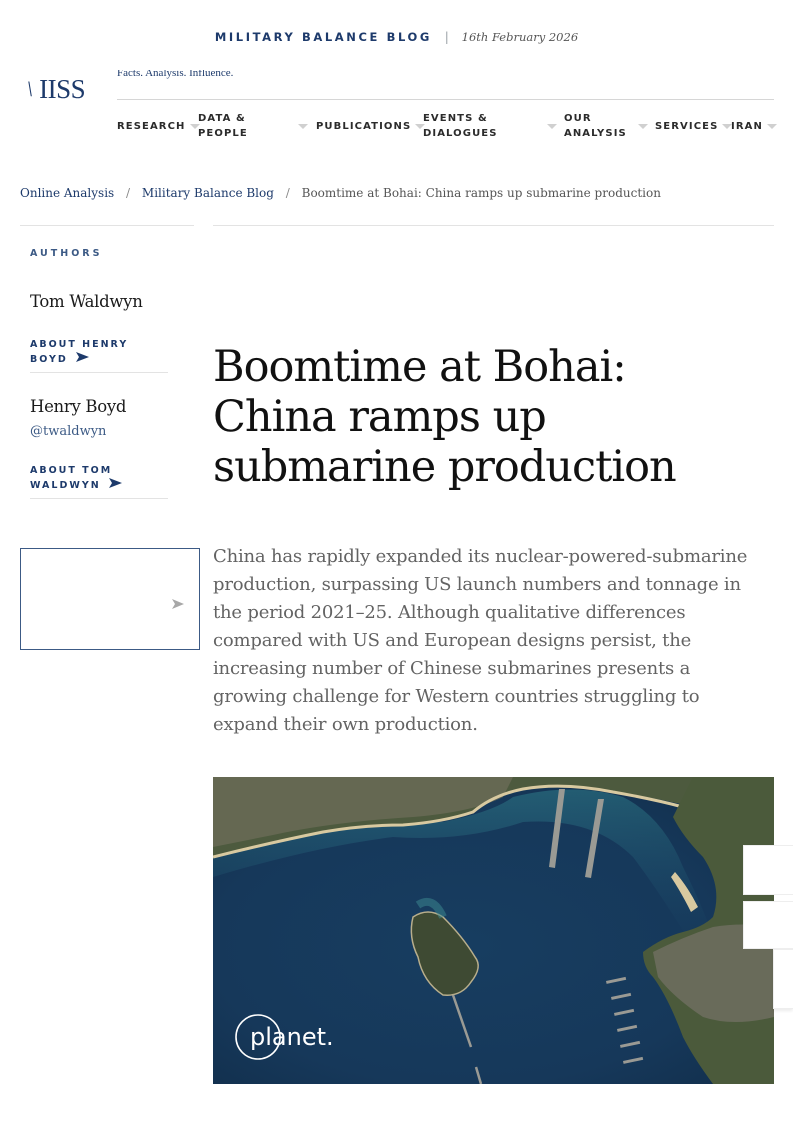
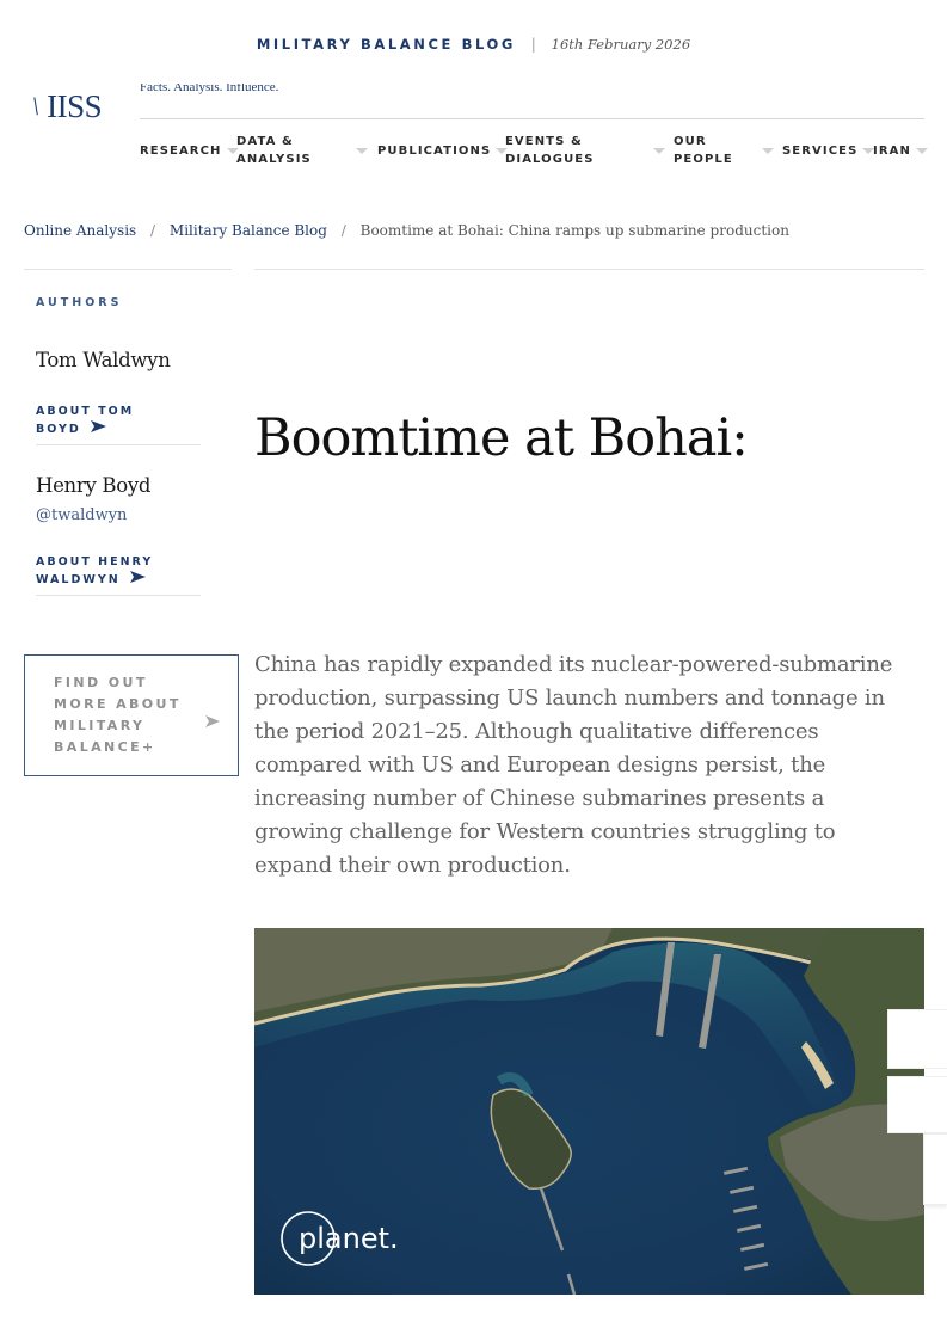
  MILITARY BALANCE BLOG | 16th February 2026
  IISS
  Facts. Analysis. Influence.
  RESEARCH
  DATA &
- PEOPLE
+ ANALYSIS
  PUBLICATIONS
  EVENTS &
  DIALOGUES
  OUR
- ANALYSIS
+ PEOPLE
  SERVICES
  IRAN
  Online Analysis / Military Balance Blog / Boomtime at Bohai: China ramps up submarine production
  AUTHORS
  Tom Waldwyn
- ABOUT HENRY
+ ABOUT TOM
  BOYD
  Henry Boyd
  @twaldwyn
- ABOUT TOM
+ ABOUT HENRY
  WALDWYN
+ FIND OUT
+ MORE ABOUT
+ MILITARY
+ BALANCE+
  Boomtime at Bohai:
- China ramps up
- submarine production
  China has rapidly expanded its nuclear-powered-submarine production, surpassing US launch numbers and tonnage in the period 2021–25. Although qualitative differences compared with US and European designs persist, the increasing number of Chinese submarines presents a growing challenge for Western countries struggling to expand their own production.
  planet.
